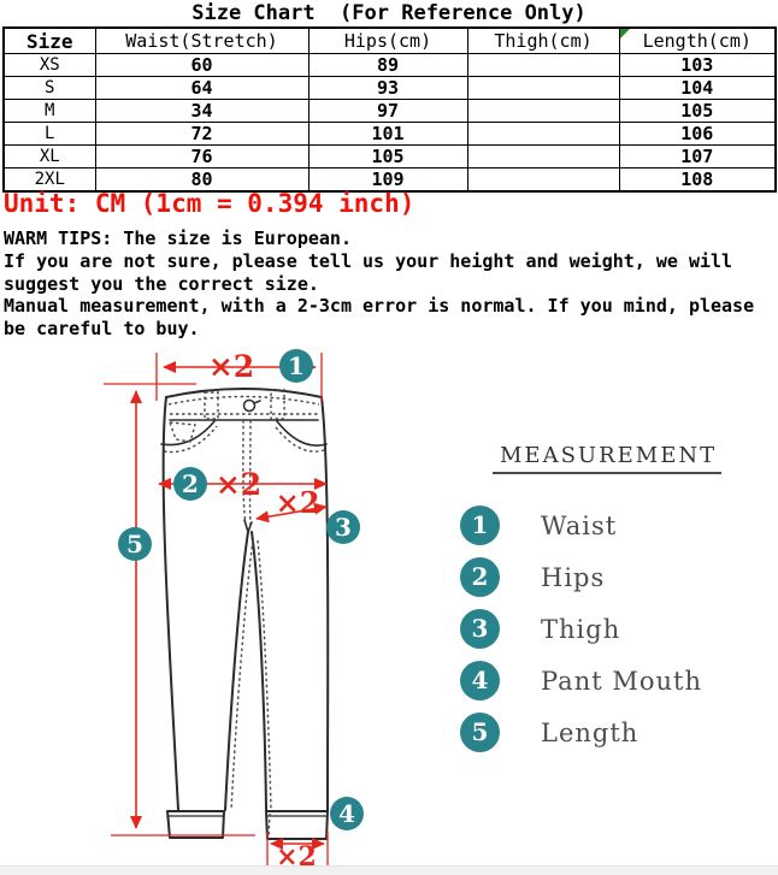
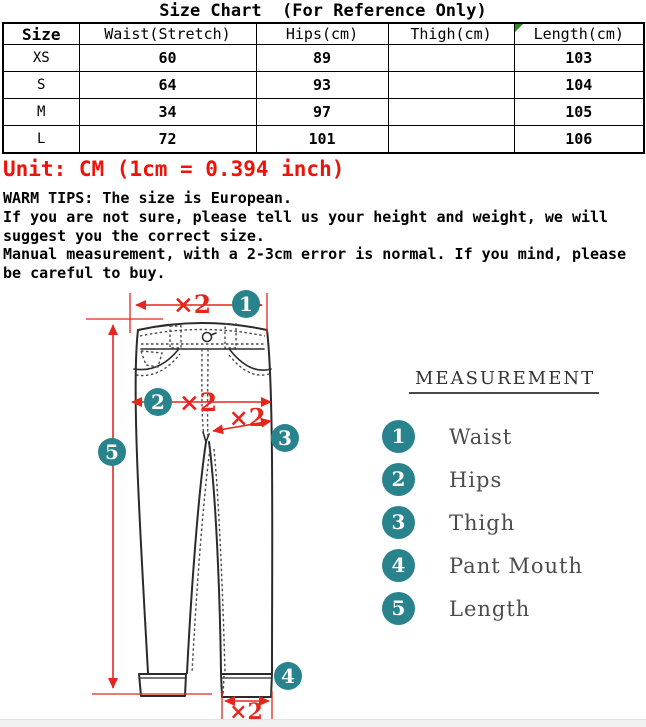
  Size Chart (For Reference Only)
  Size	Waist(Stretch)	Hips(cm)	Thigh(cm)	Length(cm)
  XS	60	89		103
  S	64	93		104
  M	34	97		105
  L	72	101		106
- XL	76	105		107
- 2XL	80	109		108
  Unit: CM (1cm = 0.394 inch)
  WARM TIPS: The size is European.
  If you are not sure, please tell us your height and weight, we will
  suggest you the correct size.
  Manual measurement, with a 2-3cm error is normal. If you mind, please
  be careful to buy.
  ×2
  ×2
  ×2
  ×2
  1
  2
  3
  4
  5
  MEASUREMENT
  1
  Waist
  2
  Hips
  3
  Thigh
  4
  Pant Mouth
  5
  Length
